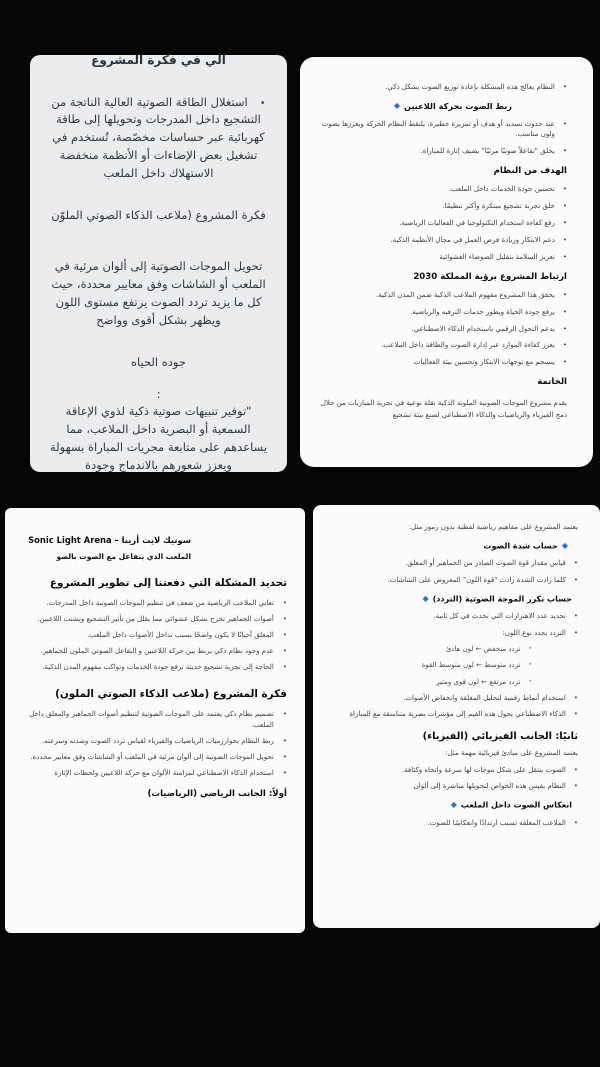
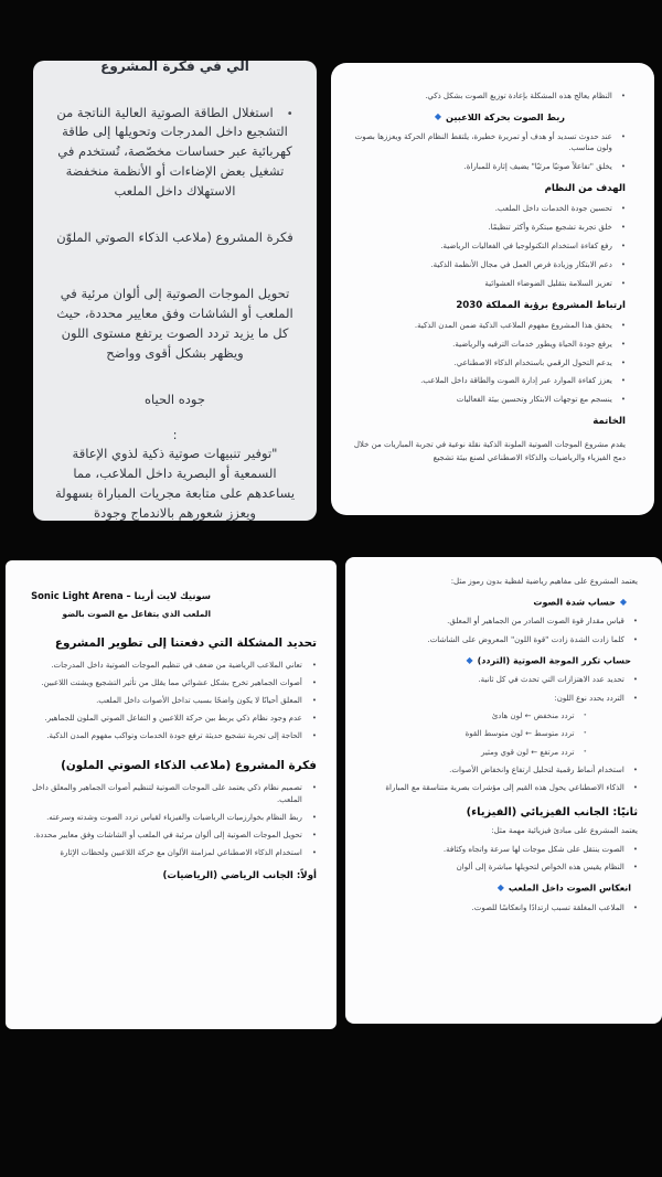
  الي في فكرة المشروع
  •استغلال الطاقة الصوتية العالية الناتجة من التشجيع داخل المدرجات وتحويلها إلى طاقة كهربائية عبر حساسات مخصّصة، تُستخدم في تشغيل بعض الإضاءات أو الأنظمة منخفضة الاستهلاك داخل الملعب
  فكرة المشروع (ملاعب الذكاء الصوتي الملوّن
  تحويل الموجات الصوتية إلى ألوان مرئية في الملعب أو الشاشات وفق معايير محددة، حيث كل ما يزيد تردد الصوت يرتفع مستوى اللون ويظهر بشكل أقوى وواضح
  جوده الحياه
  :
  "توفير تنبيهات صوتية ذكية لذوي الإعاقة السمعية أو البصرية داخل الملاعب، مما يساعدهم على متابعة مجريات المباراة بسهولة ويعزز شعورهم بالاندماج وجودة
  •
  النظام يعالج هذه المشكلة بإعادة توزيع الصوت بشكل ذكي.
  ربط الصوت بحركة اللاعبين◆
  •
  عند حدوث تسديد أو هدف أو تمريرة خطيرة، يلتقط النظام الحركة ويعززها بصوت ولون مناسب.
  •
  يخلق "تفاعلاً صوتيًا مرئيًا" يضيف إثارة للمباراة.
  الهدف من النظام
  •
  تحسين جودة الخدمات داخل الملعب.
  •
  خلق تجربة تشجيع مبتكرة وأكثر تنظيمًا.
  •
  رفع كفاءة استخدام التكنولوجيا في الفعاليات الرياضية.
  •
  دعم الابتكار وزيادة فرص العمل في مجال الأنظمة الذكية.
  •
  تعزيز السلامة بتقليل الضوضاء العشوائية
  ارتباط المشروع برؤية المملكة 2030
  •
  يحقق هذا المشروع مفهوم الملاعب الذكية ضمن المدن الذكية.
  •
  يرفع جودة الحياة ويطور خدمات الترفيه والرياضية.
  •
  يدعم التحول الرقمي باستخدام الذكاء الاصطناعي.
  •
  يعزز كفاءة الموارد عبر إدارة الصوت والطاقة داخل الملاعب.
  •
  ينسجم مع توجهات الابتكار وتحسين بيئة الفعاليات
  الخاتمة
  يقدم مشروع الموجات الصوتية الملونة الذكية نقلة نوعية في تجربة المباريات من خلال دمج الفيزياء والرياضيات والذكاء الاصطناعي لصنع بيئة تشجيع
  سونيك لايت أرينا – Sonic Light Arena
  الملعب الذي يتفاعل مع الصوت بالضو
  تحديد المشكلة التي دفعتنا إلى تطوير المشروع
  •
  تعاني الملاعب الرياضية من ضعف في تنظيم الموجات الصوتية داخل المدرجات.
  •
  أصوات الجماهير تخرج بشكل عشوائي مما يقلل من تأثير التشجيع ويشتت اللاعبين.
  •
  المعلق أحيانًا لا يكون واضحًا بسبب تداخل الأصوات داخل الملعب.
  •
  عدم وجود نظام ذكي يربط بين حركة اللاعبين و التفاعل الصوتي الملون للجماهير.
  •
  الحاجة إلى تجربة تشجيع حديثة ترفع جودة الخدمات وتواكب مفهوم المدن الذكية.
  فكرة المشروع (ملاعب الذكاء الصوتي الملون)
  •
  تصميم نظام ذكي يعتمد على الموجات الصوتية لتنظيم أصوات الجماهير والمعلق داخل الملعب.
  •
  ربط النظام بخوارزميات الرياضيات والفيزياء لقياس تردد الصوت وشدته وسرعته.
  •
  تحويل الموجات الصوتية إلى ألوان مرئية في الملعب أو الشاشات وفق معايير محددة.
  •
  استخدام الذكاء الاصطناعي لمزامنة الألوان مع حركة اللاعبين ولحظات الإثارة
  أولاً: الجانب الرياضي (الرياضيات)
  يعتمد المشروع على مفاهيم رياضية لفظية بدون رموز مثل:
  ◆حساب شدة الصوت
  •
  قياس مقدار قوة الصوت الصادر من الجماهير أو المعلق.
  •
  كلما زادت الشدة زادت "قوة اللون" المعروض على الشاشات.
  حساب تكرر الموجة الصوتية (التردد)◆
  •
  تحديد عدد الاهتزازات التي تحدث في كل ثانية.
  •
  التردد يحدد نوع اللون:
  تردد منخفض ← لون هادئ
  تردد متوسط ← لون متوسط القوة
  تردد مرتفع ← لون قوي ومثير
  •
- استخدام أنماط رقمية لتحليل المغلقة وانخفاض الأصوات.
+ استخدام أنماط رقمية لتحليل ارتفاع وانخفاض الأصوات.
  •
  الذكاء الاصطناعي يحول هذه القيم إلى مؤشرات بصرية متناسقة مع المباراة
  ثانيًا: الجانب الفيزيائي (الفيزياء)
  يعتمد المشروع على مبادئ فيزيائية مهمة مثل:
  •
  الصوت ينتقل على شكل موجات لها سرعة واتجاه وكثافة.
  •
  النظام يقيس هذه الخواص لتحويلها مباشرة إلى ألوان
  انعكاس الصوت داخل الملعب◆
  •
  الملاعب المغلقة تسبب ارتدادًا وانعكاسًا للصوت.
